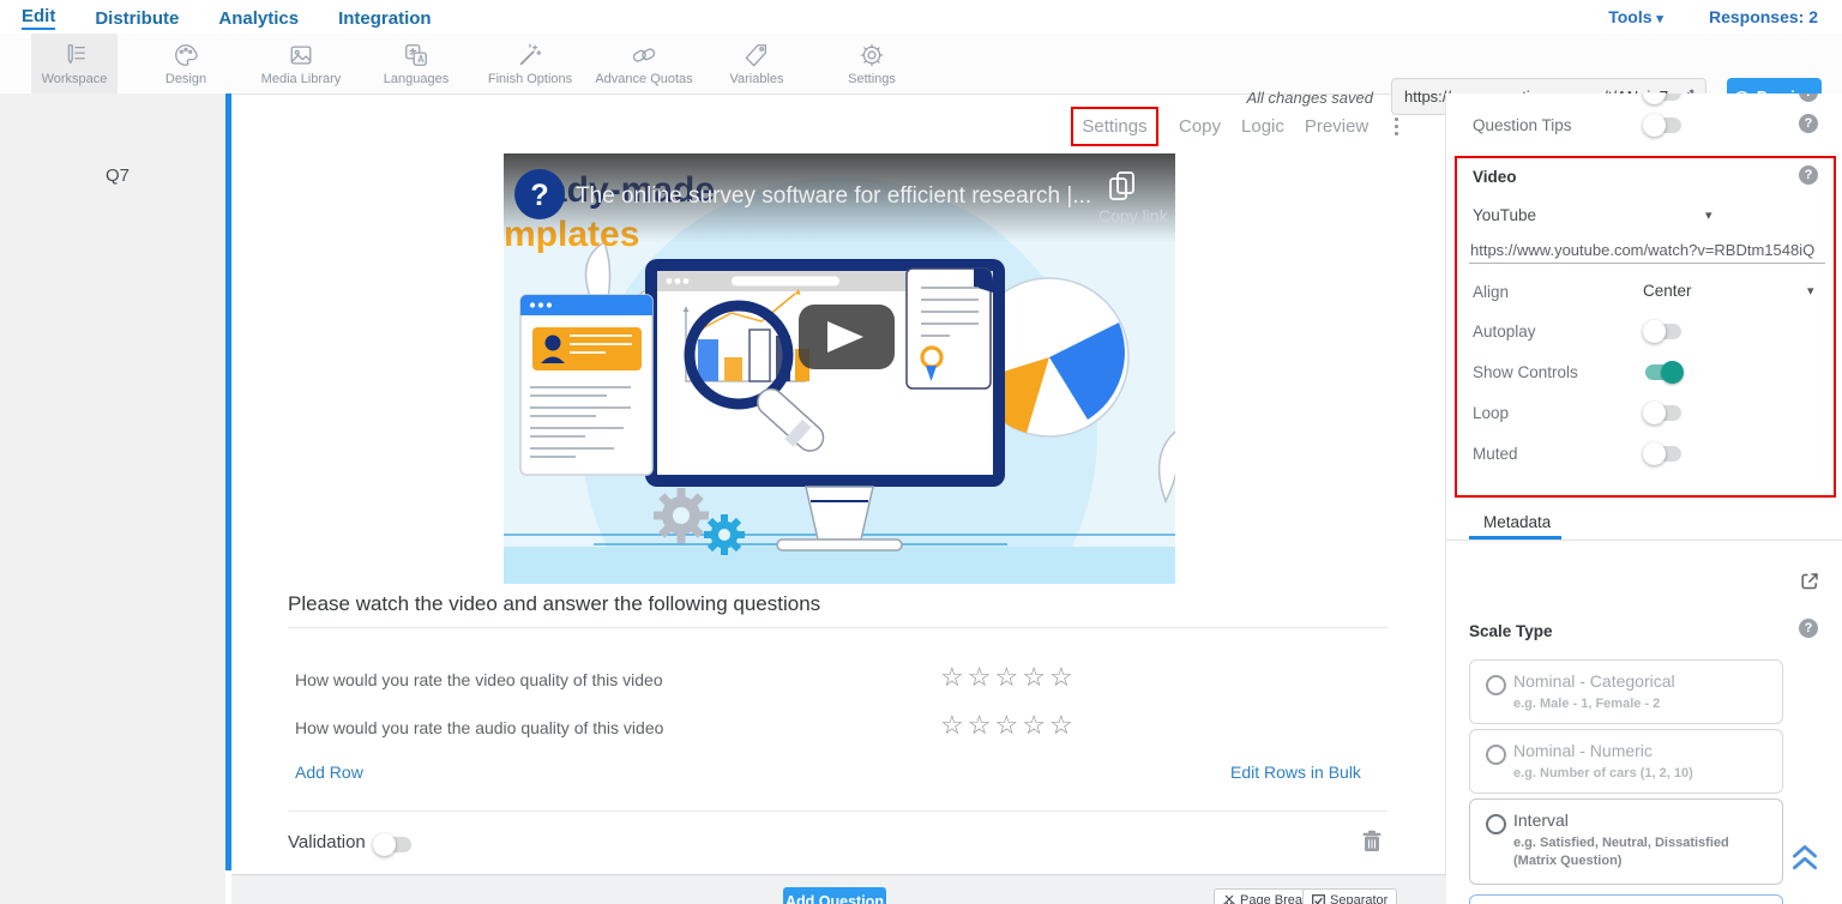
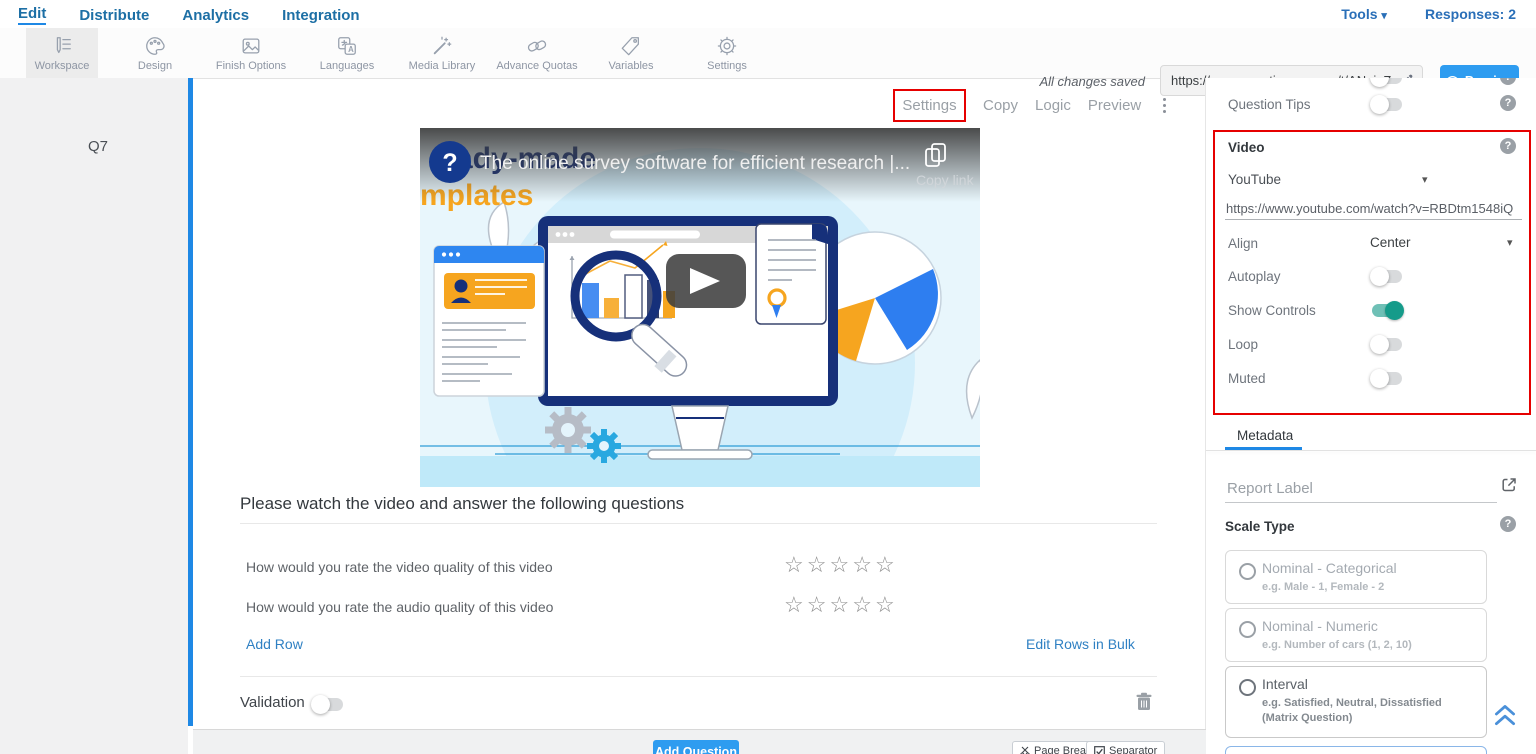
  Edit
  Distribute
  Analytics
  Integration
  Tools ▾
  Responses: 2
  Workspace
  Design
- Media Library
+ Finish Options
  A
  Languages
- Finish Options
+ Media Library
  Advance Quotas
  Variables
  Settings
  All changes saved
  Q7
  Settings
  Copy
  Logic
  Preview
  ?
  The online survey software for efficient research |...
  Copy link
  Please watch the video and answer the following questions
  How would you rate the video quality of this video
  ☆☆☆☆☆
  How would you rate the audio quality of this video
  ☆☆☆☆☆
  Add Row
  Edit Rows in Bulk
  Validation
  Add Question
  Page Brea
  Separator
  Question Tips
  ?
  Video
  ?
  YouTube
  ▾
  https://www.youtube.com/watch?v=RBDtm1548iQ
  Align
  Center
  ▾
  Autoplay
  Show Controls
  Loop
  Muted
  Metadata
+ Report Label
  Scale Type
  ?
  Nominal - Categorical
  e.g. Male - 1, Female - 2
  Nominal - Numeric
  e.g. Number of cars (1, 2, 10)
  Interval
  e.g. Satisfied, Neutral, Dissatisfied (Matrix Question)
